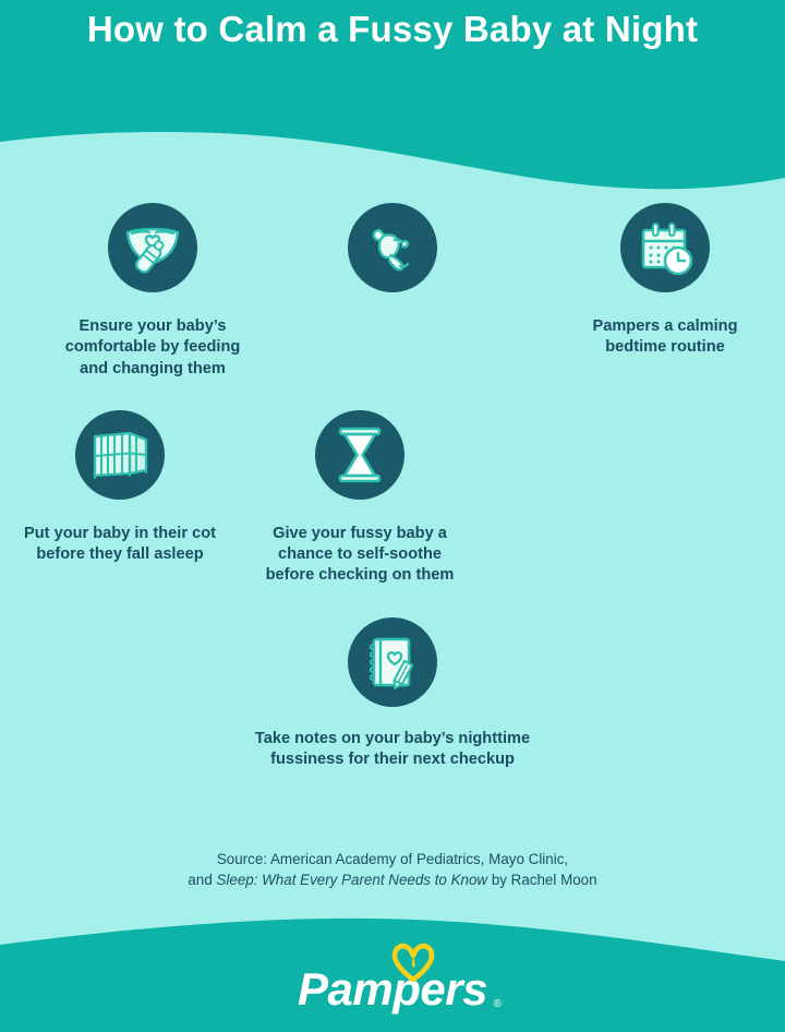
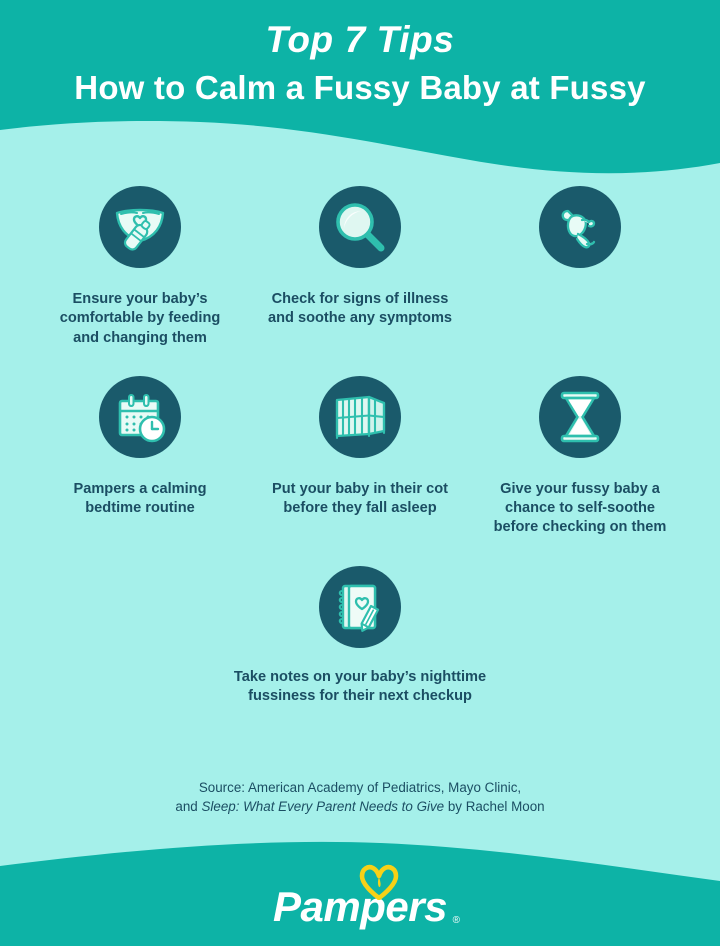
+ Top 7 Tips
- How to Calm a Fussy Baby at Night
+ How to Calm a Fussy Baby at Fussy
  Ensure your baby’s comfortable by feeding and changing them
+ Check for signs of illness and soothe any symptoms
  Pampers a calming bedtime routine
  Put your baby in their cot before they fall asleep
  Give your fussy baby a chance to self-soothe before checking on them
  Take notes on your baby’s nighttime fussiness for their next checkup
  Source: American Academy of Pediatrics, Mayo Clinic,
- and Sleep: What Every Parent Needs to Know by Rachel Moon
+ and Sleep: What Every Parent Needs to Give by Rachel Moon
  Pampers
  ®
